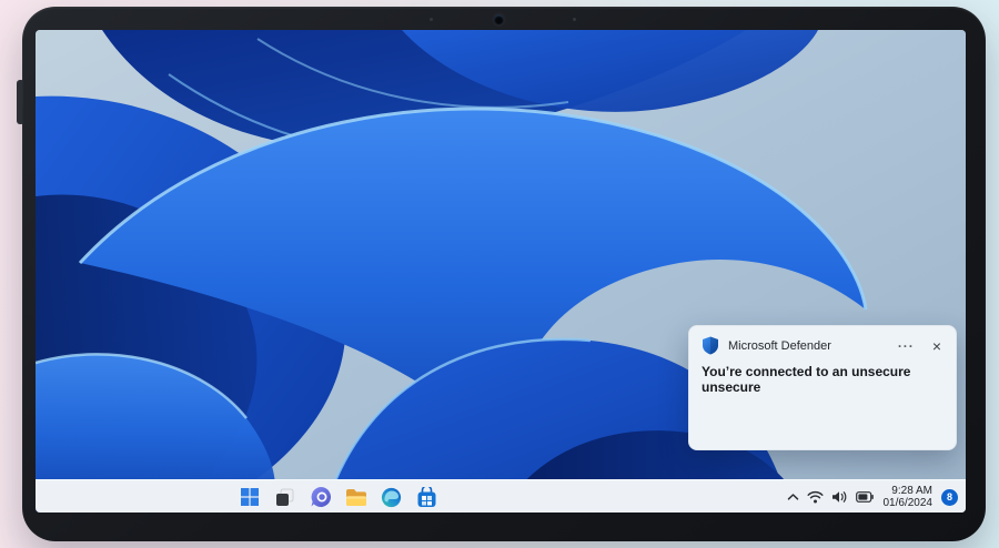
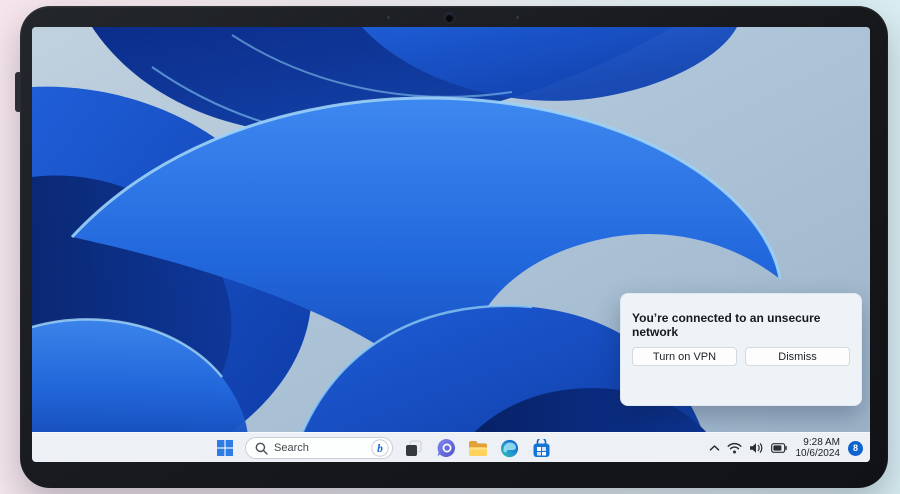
- Microsoft Defender
- ···
- ×
- You’re connected to an unsecure unsecure
+ You’re connected to an unsecure network
+ Turn on VPN
+ Dismiss
+ Search
+ b
  9:28 AM
- 01/6/2024
+ 10/6/2024
  8
